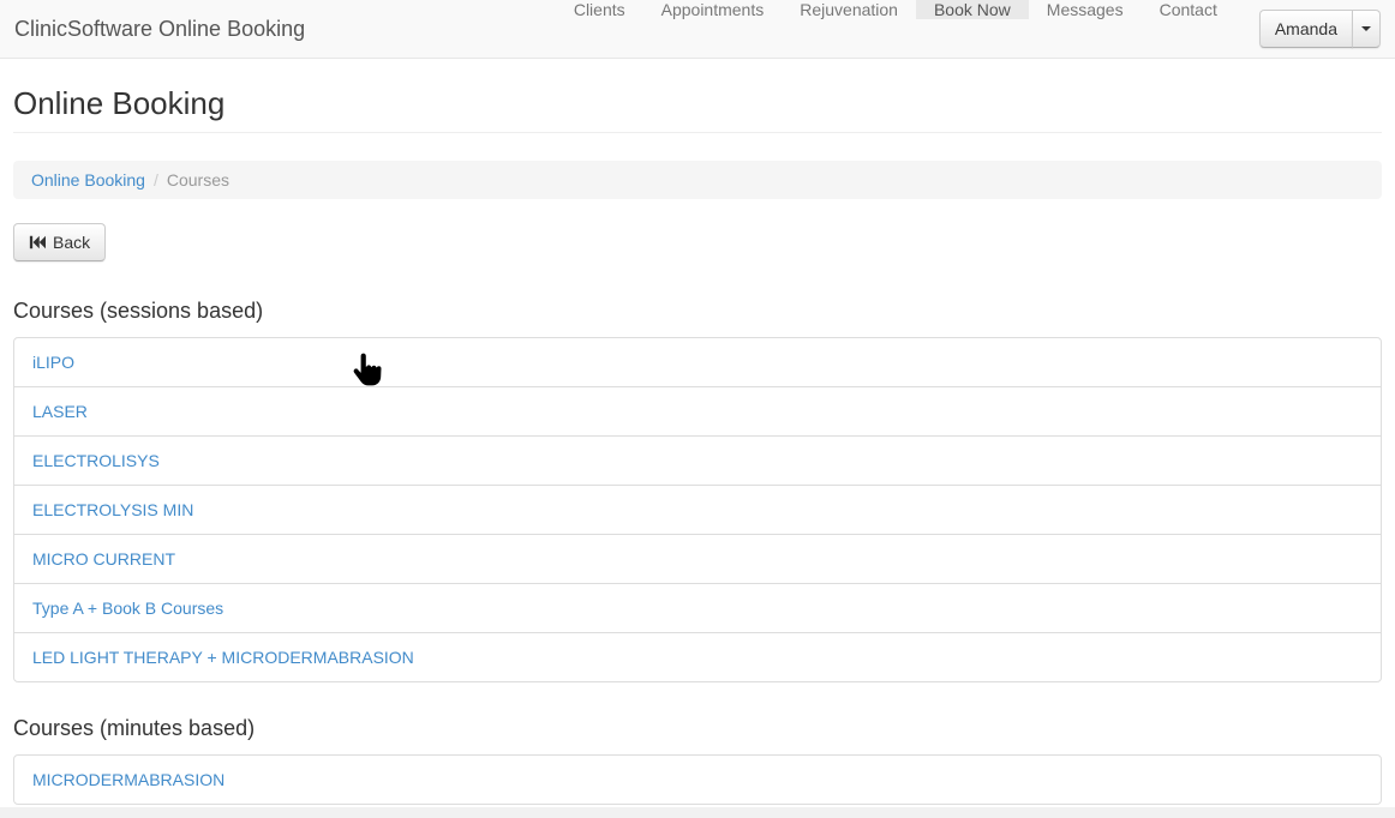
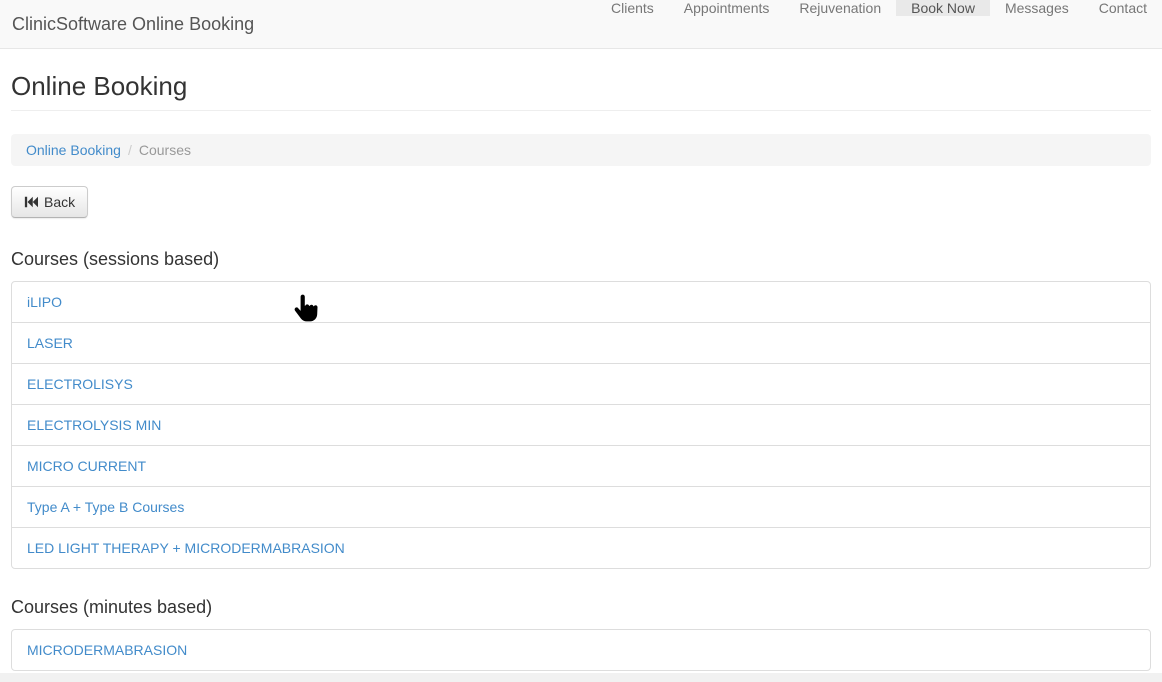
  ClinicSoftware Online Booking
  Clients
  Appointments
  Rejuvenation
  Book Now
  Messages
  Contact
- Amanda
  Online Booking
  Online Booking
  /
  Courses
  Back
  Courses (sessions based)
  iLIPO
  LASER
  ELECTROLISYS
  ELECTROLYSIS MIN
  MICRO CURRENT
- Type A + Book B Courses
+ Type A + Type B Courses
  LED LIGHT THERAPY + MICRODERMABRASION
  Courses (minutes based)
  MICRODERMABRASION
